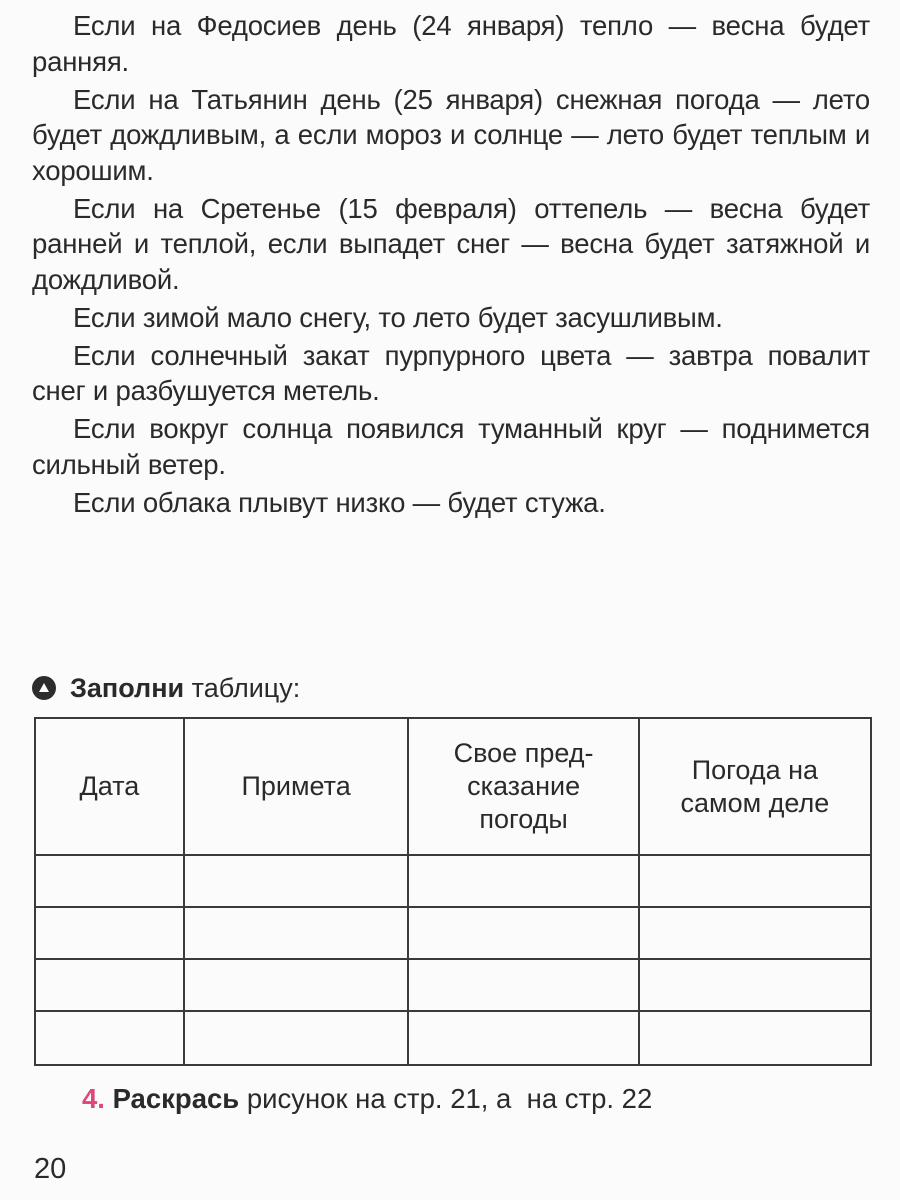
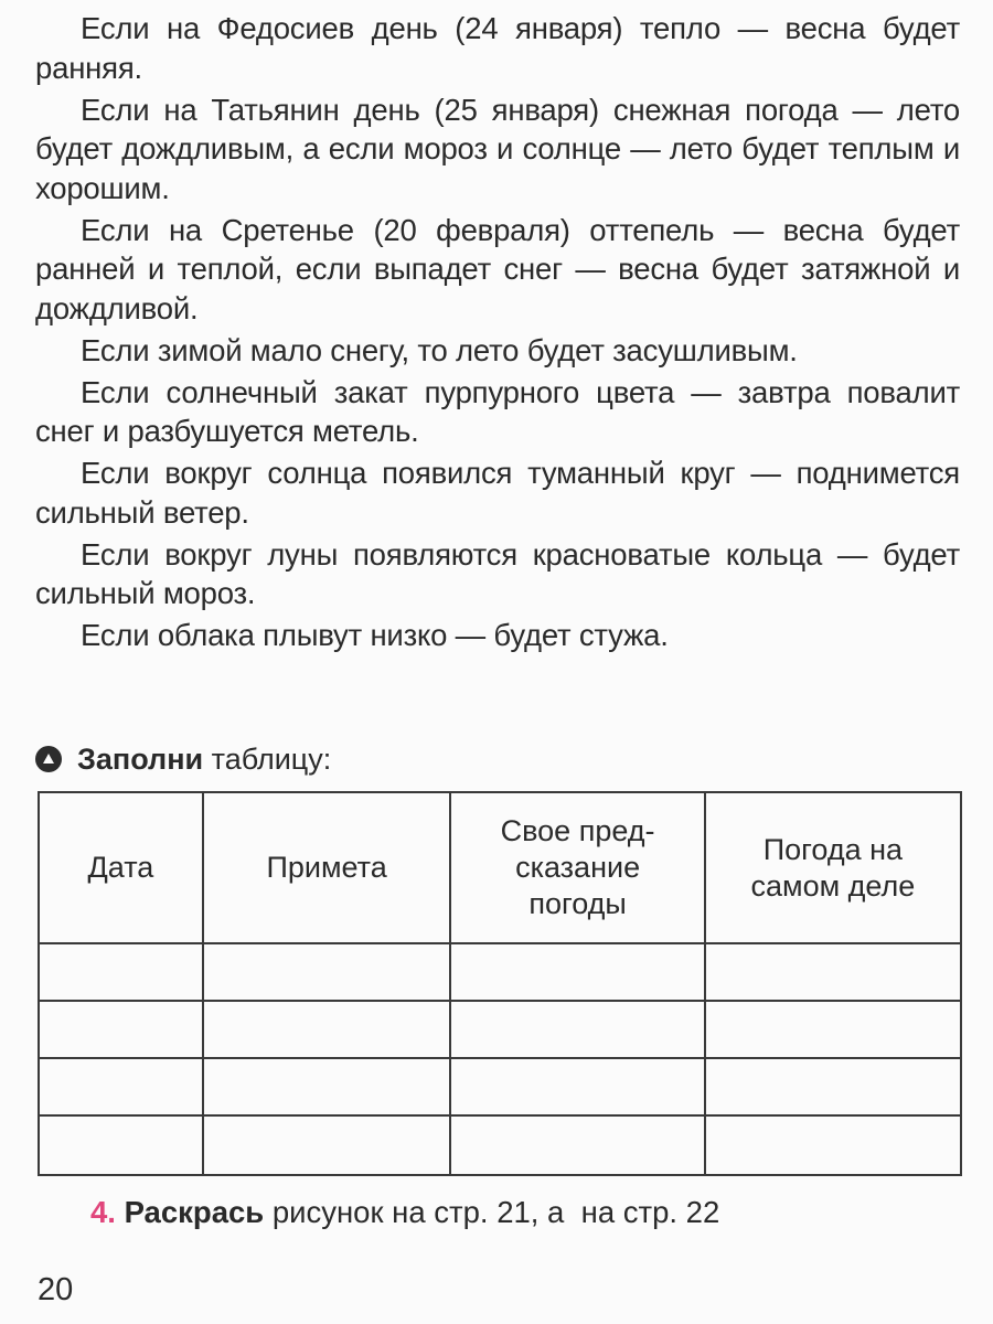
  Если на Федосиев день (24 января) тепло — весна будет ранняя.
  Если на Татьянин день (25 января) снежная погода — лето будет дождливым, а если мороз и солнце — лето будет теплым и хорошим.
- Если на Сретенье (15 февраля) оттепель — весна будет ранней и теплой, если выпадет снег — весна будет затяжной и дождливой.
+ Если на Сретенье (20 февраля) оттепель — весна будет ранней и теплой, если выпадет снег — весна будет затяжной и дождливой.
  Если зимой мало снегу, то лето будет засушливым.
  Если солнечный закат пурпурного цвета — завтра повалит снег и разбушуется метель.
  Если вокруг солнца появился туманный круг — поднимется сильный ветер.
+ Если вокруг луны появляются красноватые кольца — будет сильный мороз.
  Если облака плывут низко — будет стужа.
  Заполни
  таблицу:
  Дата	Примета	Свое пред- сказание погоды	Погода на самом деле
  4. Раскрась рисунок на стр. 21, а на стр. 22
  20
